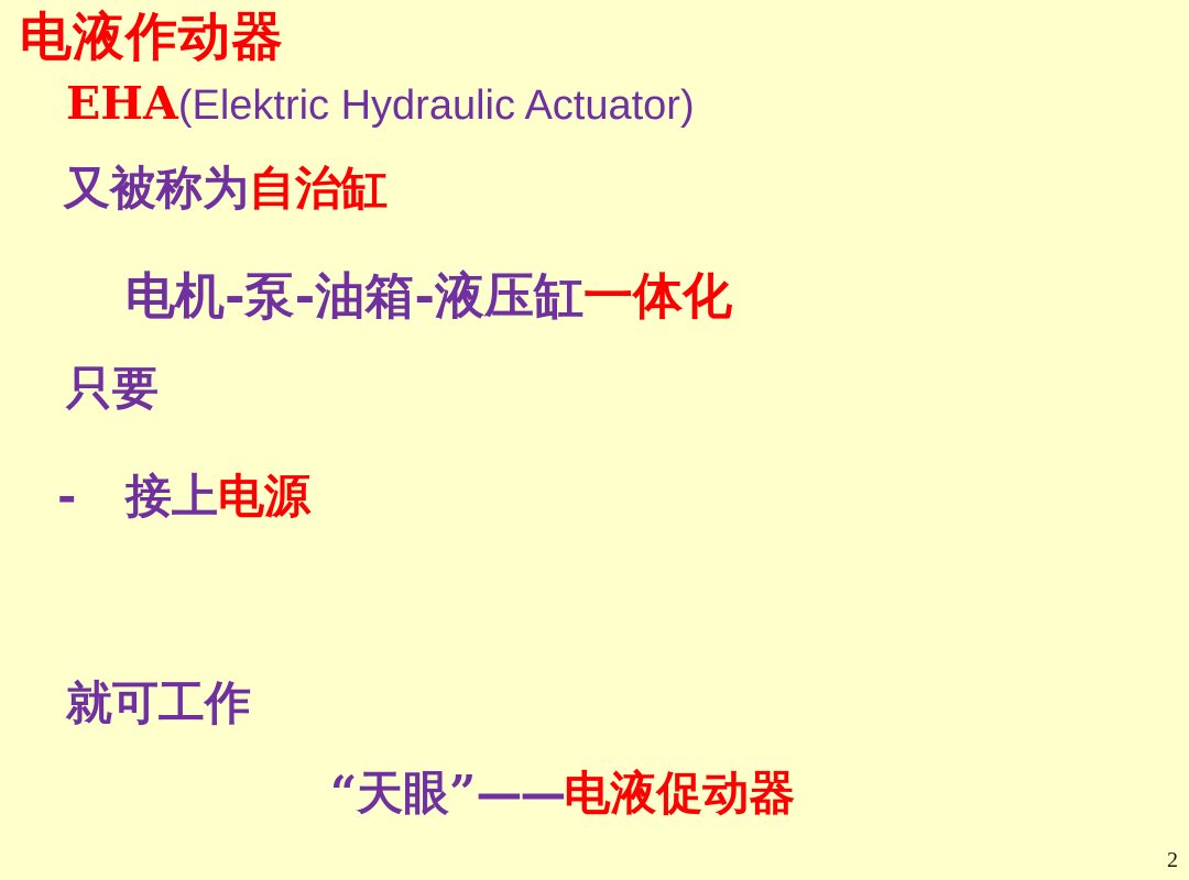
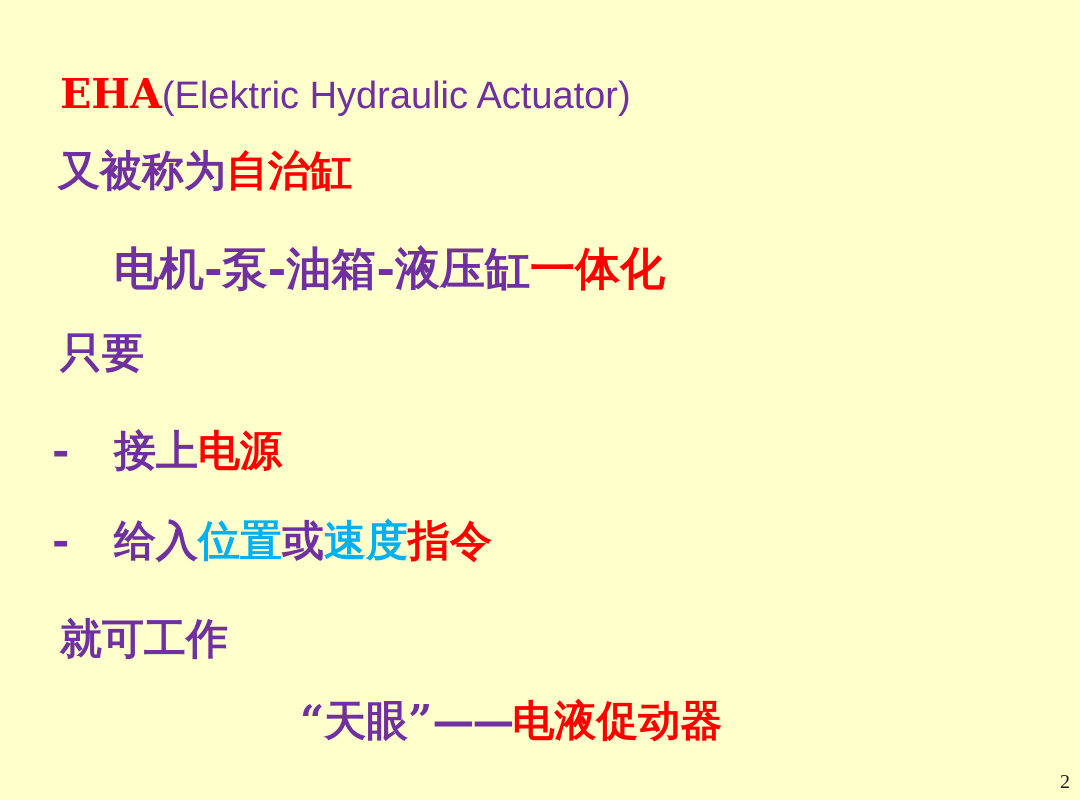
- 电液作动器
  EHA(Elektric Hydraulic Actuator)
  又被称为自治缸
  电机-泵-油箱-液压缸一体化
  只要
  - 接上电源
+ - 给入位置或速度指令
  就可工作
  “天眼”——电液促动器
  2
